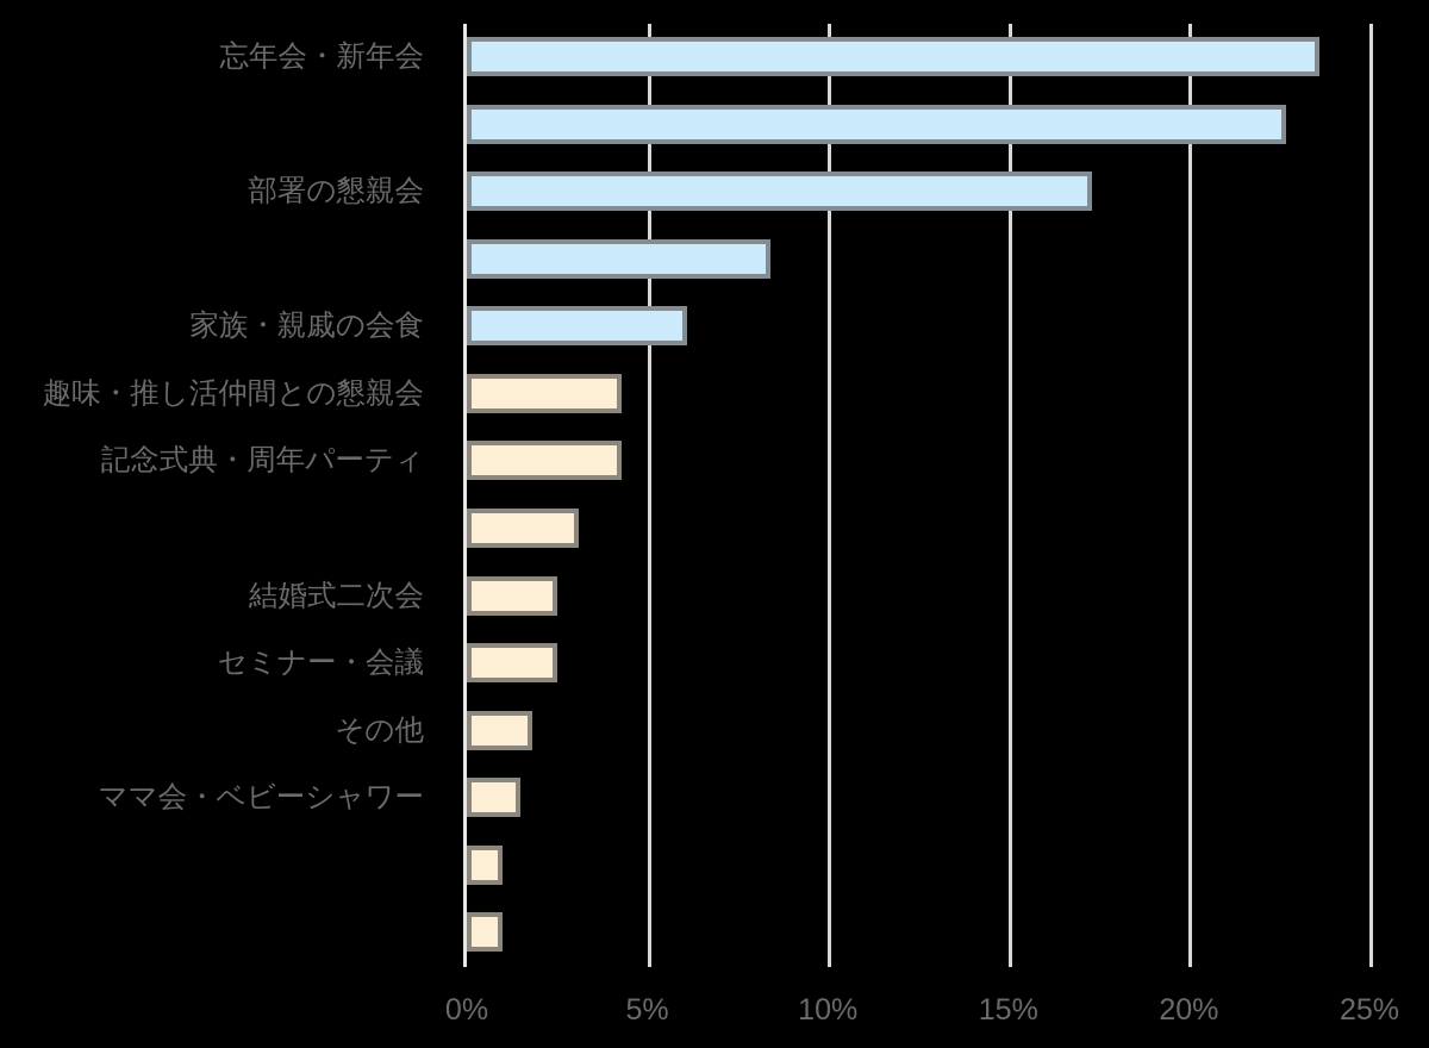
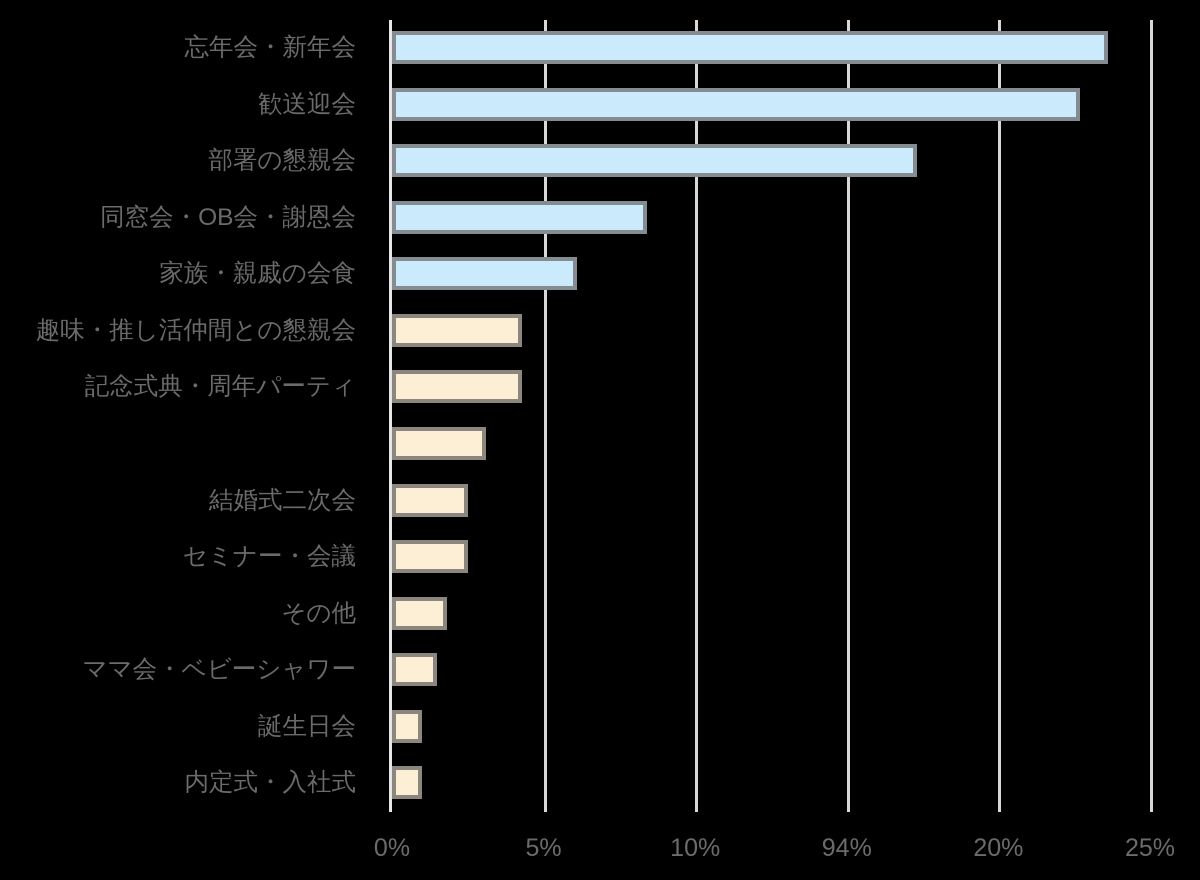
  忘年会・新年会
+ 歓送迎会
  部署の懇親会
+ 同窓会・OB会・謝恩会
  家族・親戚の会食
  趣味・推し活仲間との懇親会
  記念式典・周年パーティ
  結婚式二次会
  セミナー・会議
  その他
  ママ会・ベビーシャワー
+ 誕生日会
+ 内定式・入社式
  0%
  5%
  10%
- 15%
+ 94%
  20%
  25%
